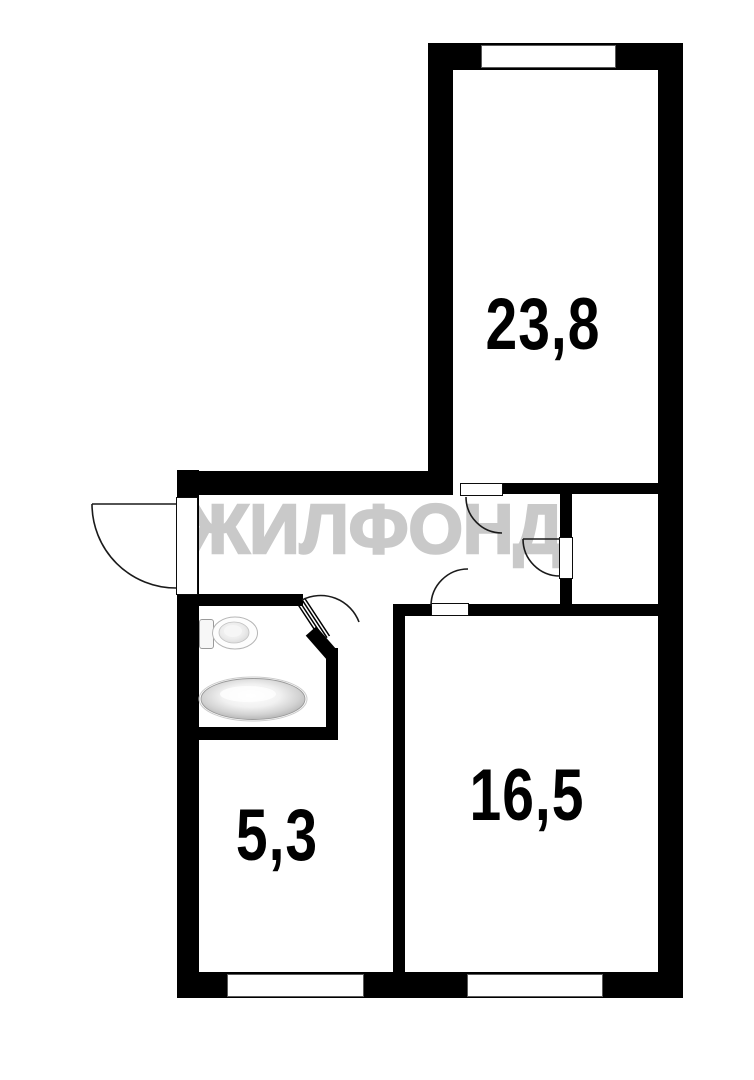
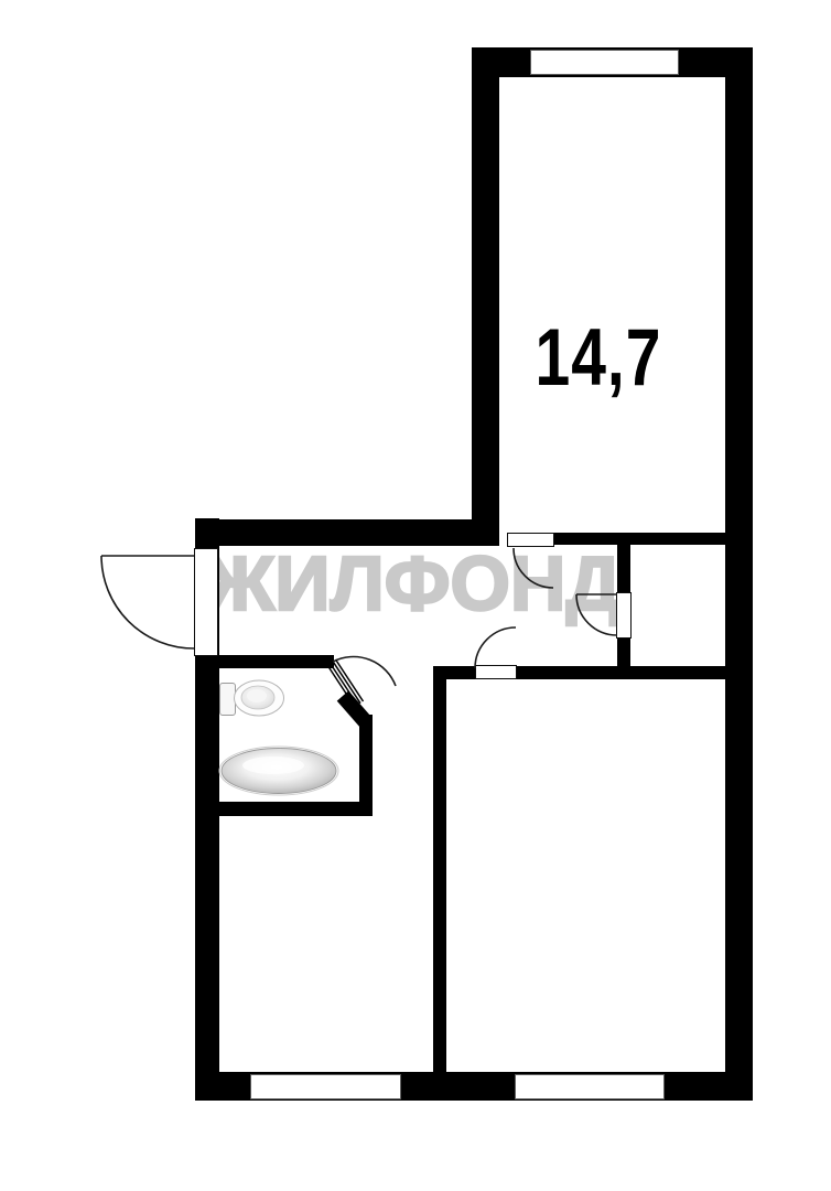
  ЖИЛФОНД
- 23,8
+ 14,7
- 16,5
- 5,3
